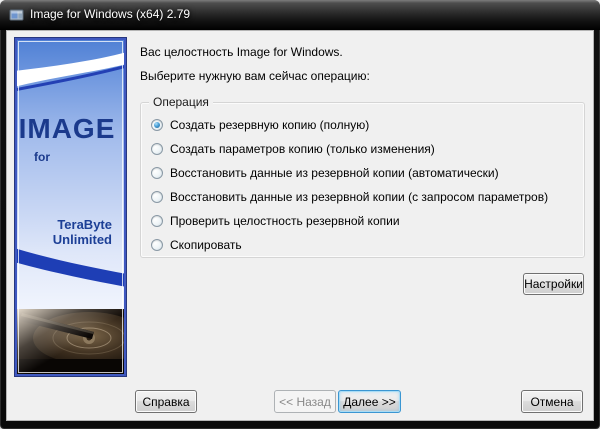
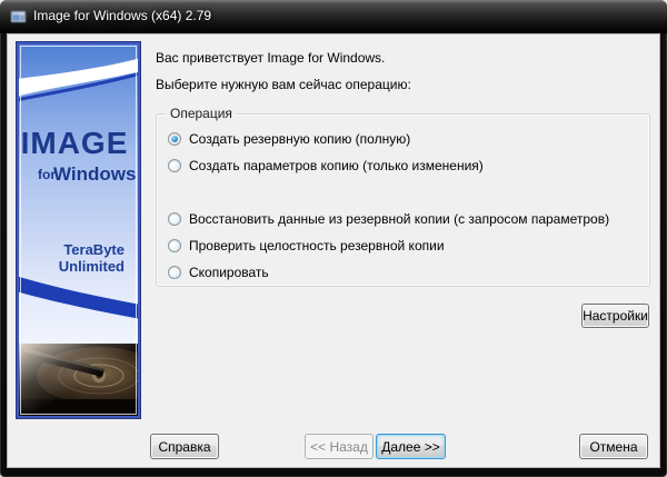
  Image for Windows (x64) 2.79
  IMAGE
  for
+ Windows
  TeraByte
  Unlimited
- Вас целостность Image for Windows.
+ Вас приветствует Image for Windows.
  Выберите нужную вам сейчас операцию:
  Операция
  Создать резервную копию (полную)
  Создать параметров копию (только изменения)
- Восстановить данные из резервной копии (автоматически)
  Восстановить данные из резервной копии (с запросом параметров)
  Проверить целостность резервной копии
  Скопировать
  Настройки
  Справка
  << Назад
  Далее >>
  Отмена
